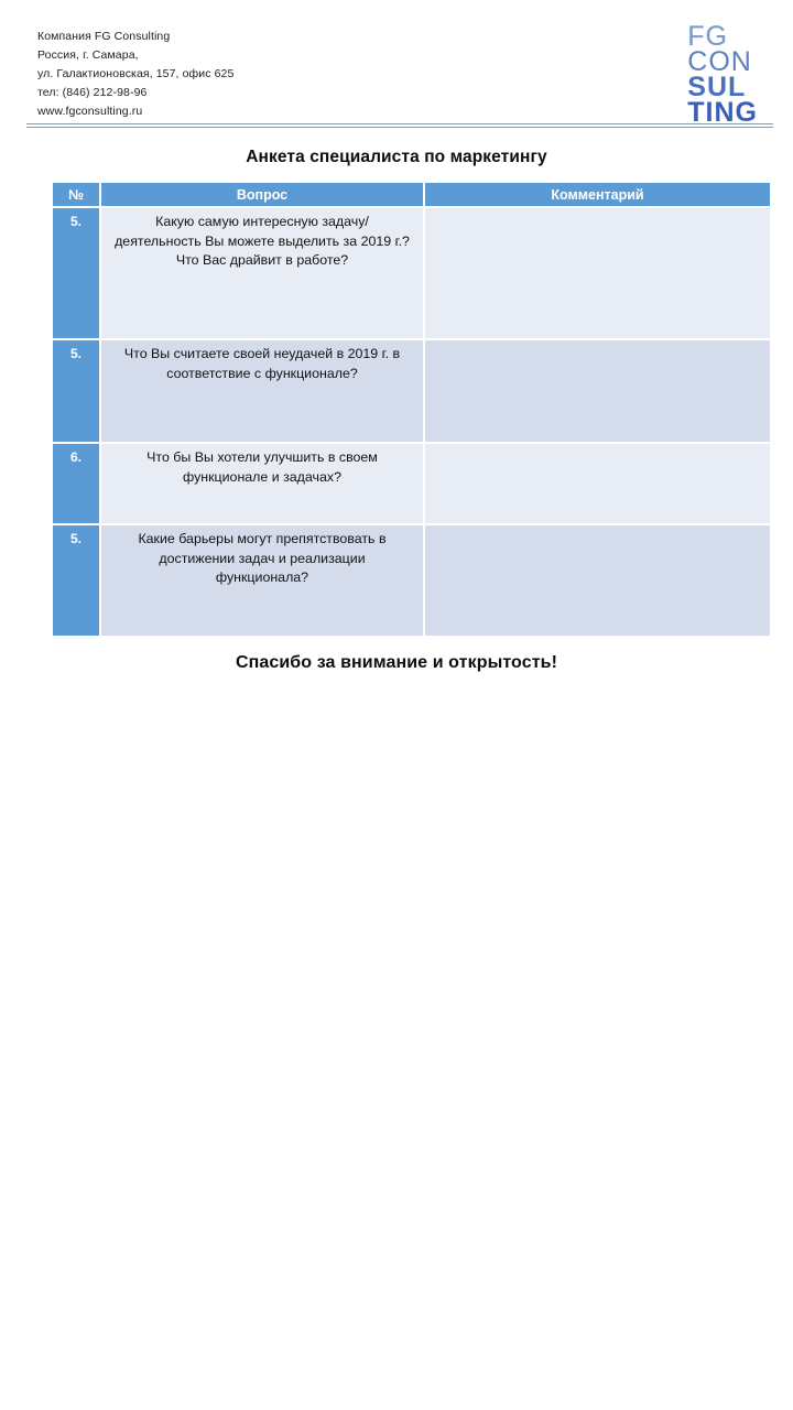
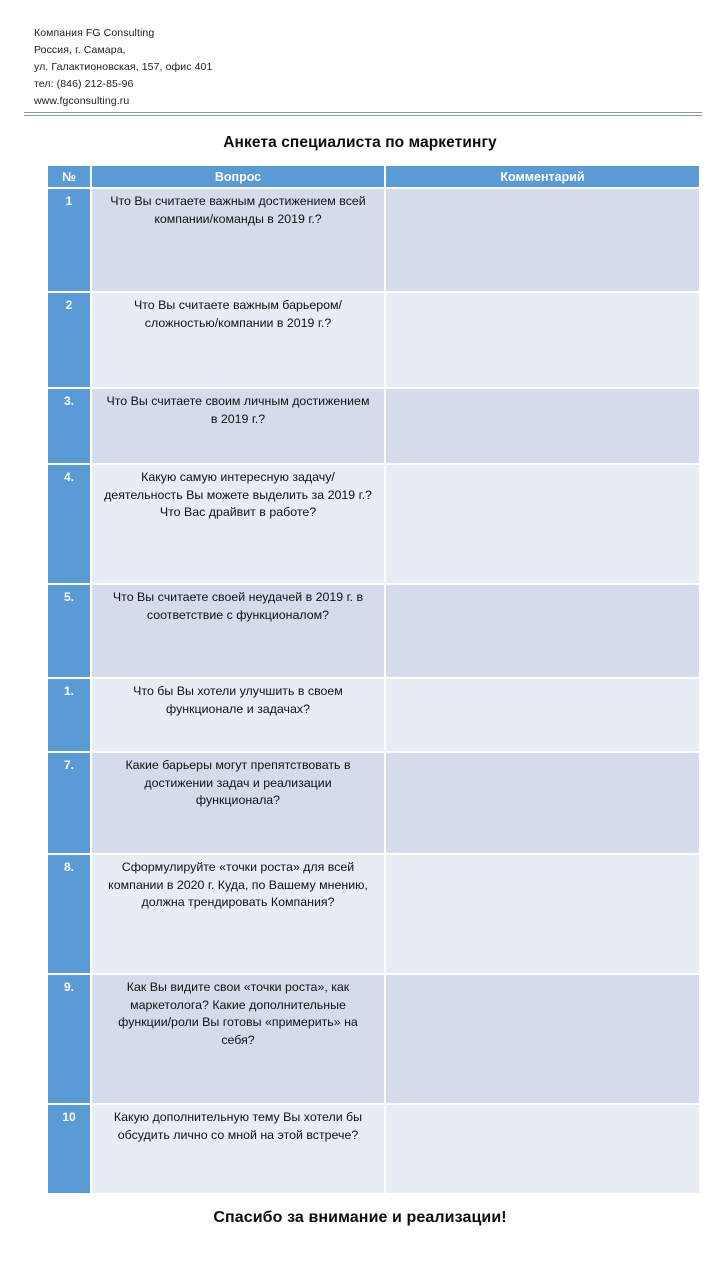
  Компания FG Consulting
  Россия, г. Самара,
- ул. Галактионовская, 157, офис 625
+ ул. Галактионовская, 157, офис 401
- тел: (846) 212-98-96
+ тел: (846) 212-85-96
  www.fgconsulting.ru
- FG
- CON
- SUL
- TING
  Анкета специалиста по маркетингу
  №	Вопрос	Комментарий
+ 1	Что Вы считаете важным достижением всей компании/команды в 2019 г.?
+ 2	Что Вы считаете важным барьером/сложностью/компании в 2019 г.?
+ 3.	Что Вы считаете своим личным достижением в 2019 г.?
- 5.	Какую самую интересную задачу/деятельность Вы можете выделить за 2019 г.? Что Вас драйвит в работе?
+ 4.	Какую самую интересную задачу/деятельность Вы можете выделить за 2019 г.? Что Вас драйвит в работе?
- 5.	Что Вы считаете своей неудачей в 2019 г. в соответствие с функционале?
+ 5.	Что Вы считаете своей неудачей в 2019 г. в соответствие с функционалом?
- 6.	Что бы Вы хотели улучшить в своем функционале и задачах?
+ 1.	Что бы Вы хотели улучшить в своем функционале и задачах?
- 5.	Какие барьеры могут препятствовать в достижении задач и реализации функционала?
+ 7.	Какие барьеры могут препятствовать в достижении задач и реализации функционала?
+ 8.	Сформулируйте «точки роста» для всей компании в 2020 г. Куда, по Вашему мнению, должна трендировать Компания?
+ 9.	Как Вы видите свои «точки роста», как маркетолога? Какие дополнительные функции/роли Вы готовы «примерить» на себя?
+ 10	Какую дополнительную тему Вы хотели бы обсудить лично со мной на этой встрече?
- Спасибо за внимание и открытость!
+ Спасибо за внимание и реализации!
